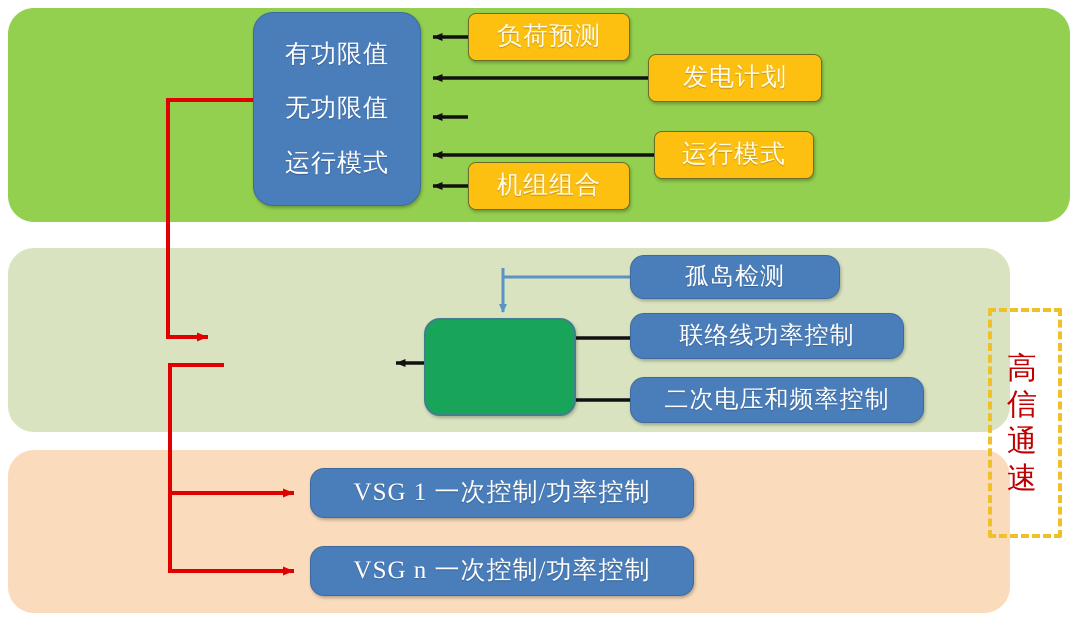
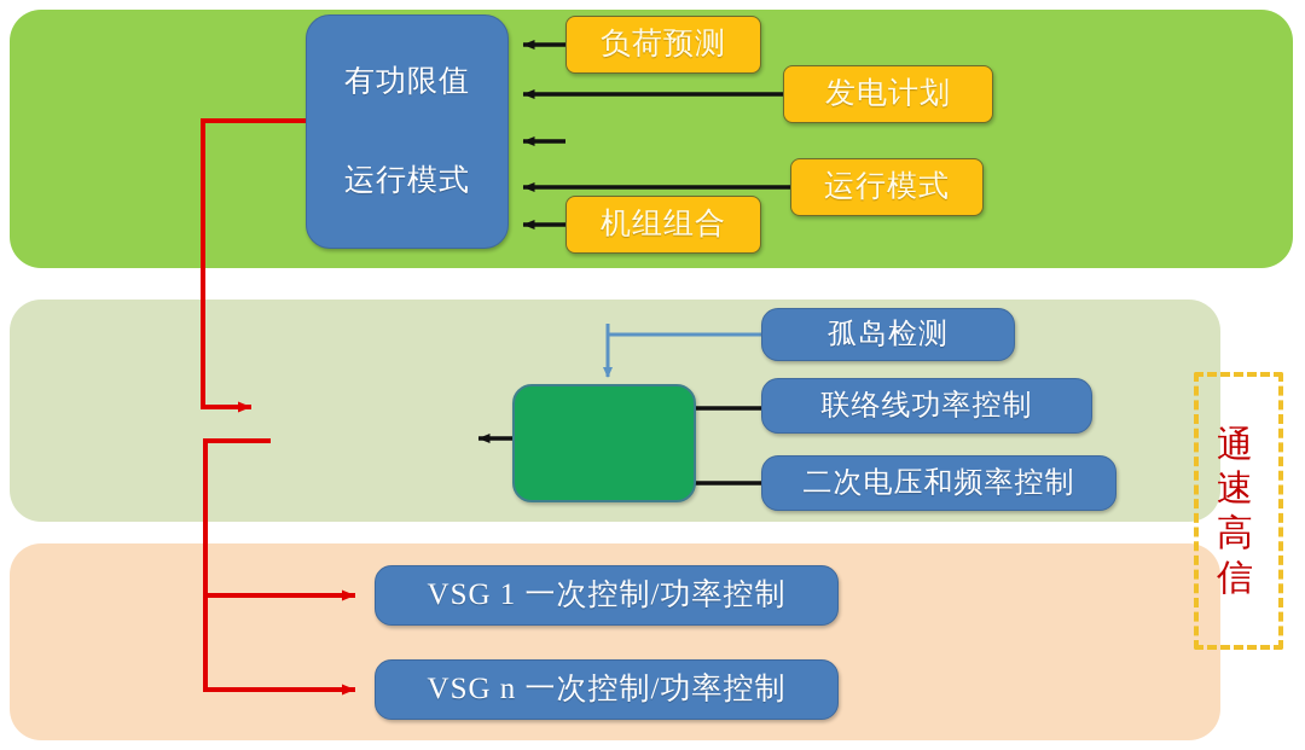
  有功限值
- 无功限值
  运行模式
  负荷预测
  发电计划
  运行模式
  机组组合
  孤岛检测
  联络线功率控制
  二次电压和频率控制
  VSG 1 一次控制/功率控制
  VSG n 一次控制/功率控制
- 高
+ 通
- 信
+ 速
- 通
+ 高
- 速
+ 信
